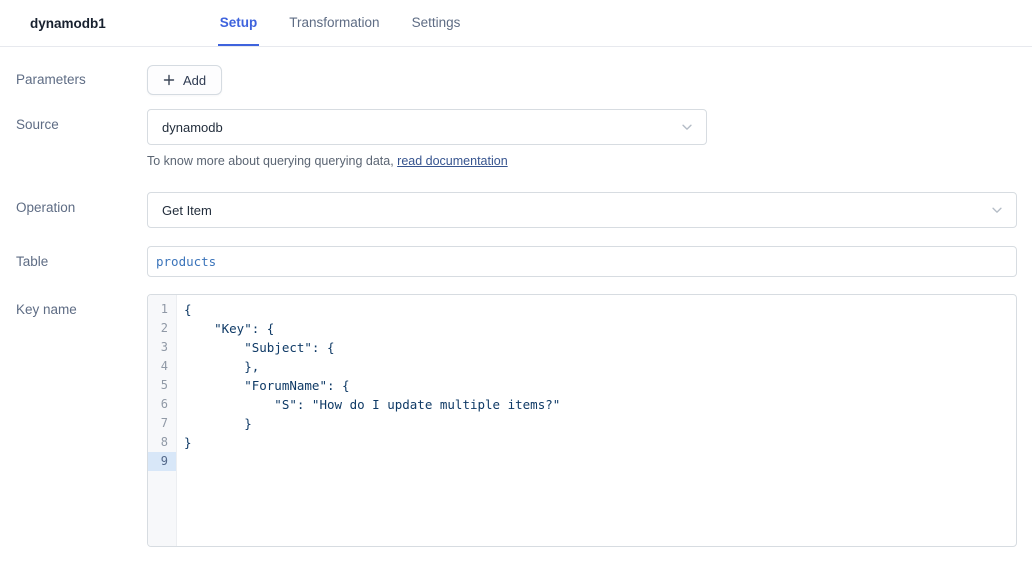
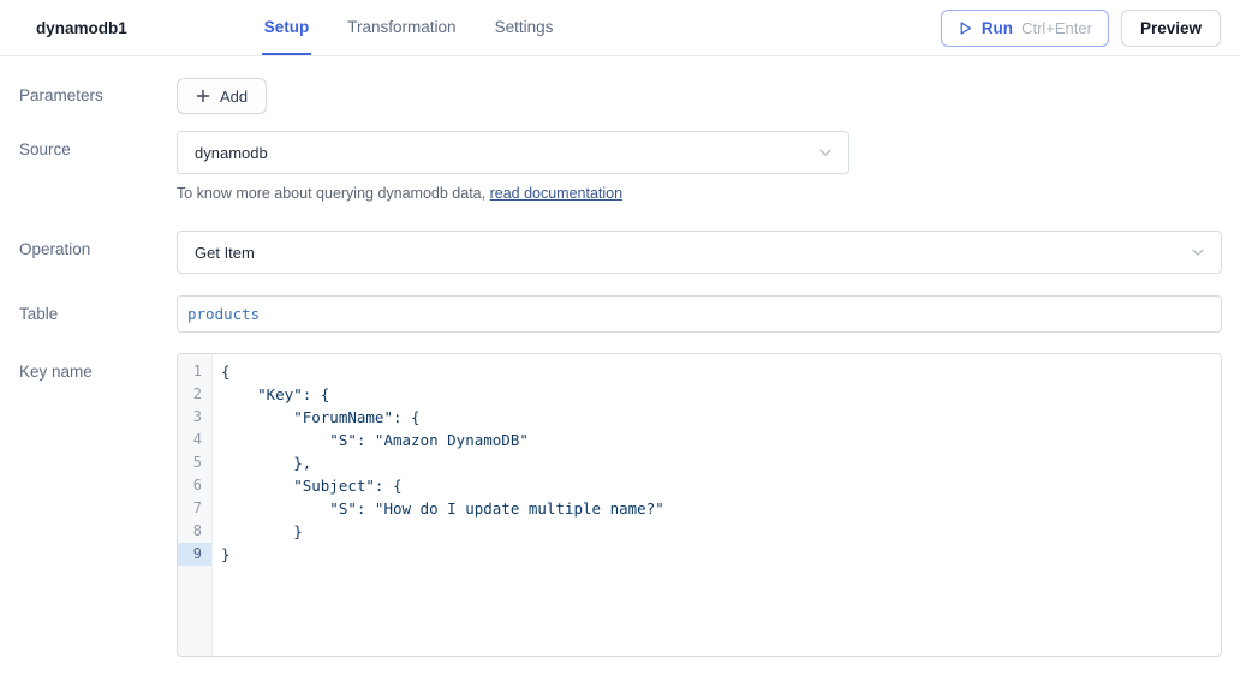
  dynamodb1
  Setup
  Transformation
  Settings
+ Run
+ Ctrl+Enter
+ Preview
  Parameters
  Add
  Source
  dynamodb
- To know more about querying querying data, read documentation
+ To know more about querying dynamodb data, read documentation
  Operation
  Get Item
  Table
  products
  Key name
  1
  2
  3
  4
  5
  6
  7
  8
  9
  {
  "Key": {
- "Subject": {
+ "ForumName": {
+ "S": "Amazon DynamoDB"
  },
- "ForumName": {
+ "Subject": {
- "S": "How do I update multiple items?"
+ "S": "How do I update multiple name?"
  }
  }
